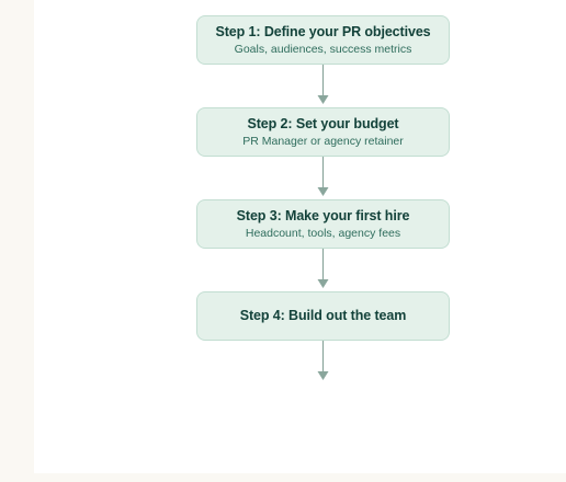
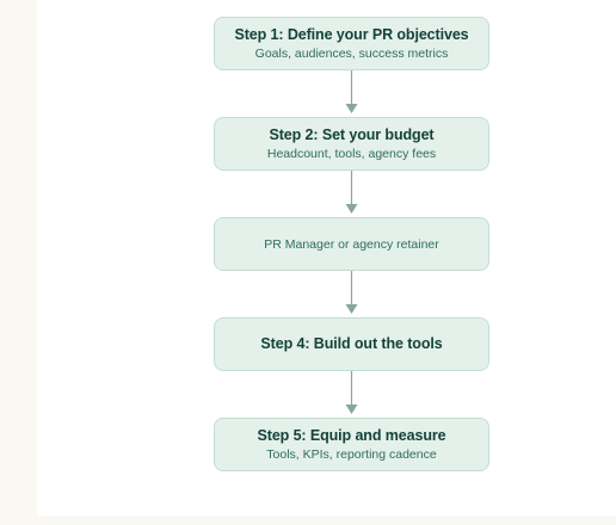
  Step 1: Define your PR objectives
  Goals, audiences, success metrics
  Step 2: Set your budget
- PR Manager or agency retainer
+ Headcount, tools, agency fees
- Step 3: Make your first hire
- Headcount, tools, agency fees
+ PR Manager or agency retainer
- Step 4: Build out the team
+ Step 4: Build out the tools
+ Step 5: Equip and measure
+ Tools, KPIs, reporting cadence
